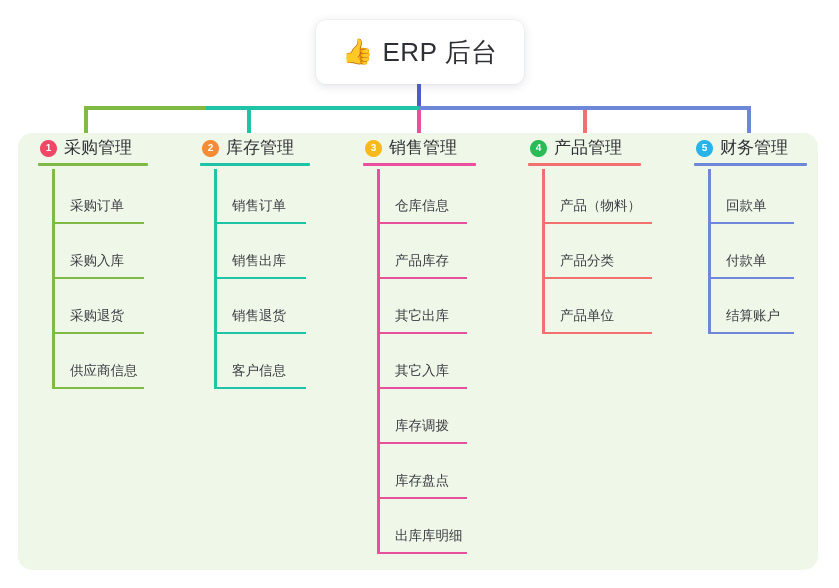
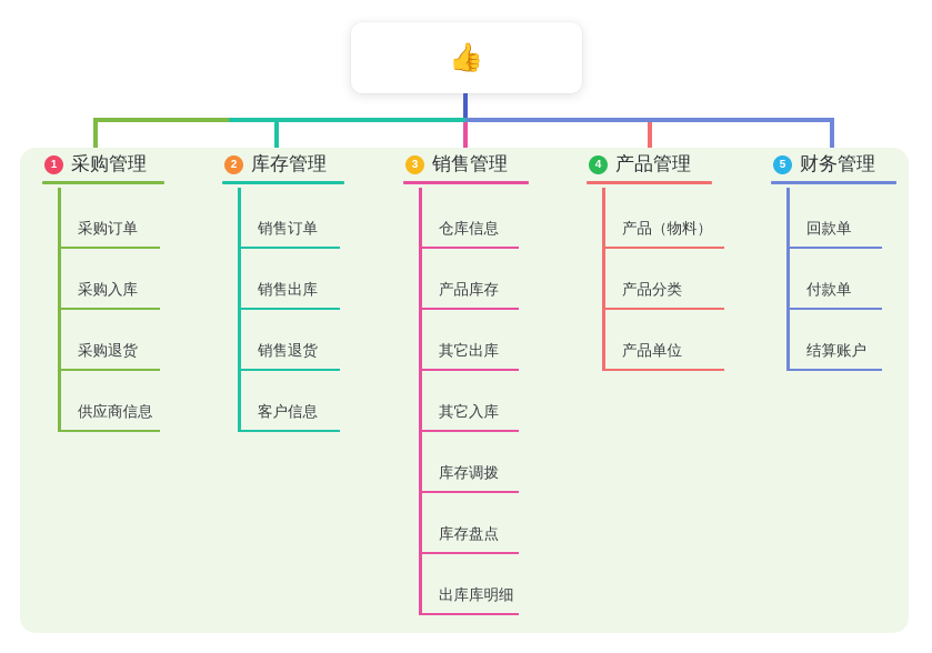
  👍
- ERP 后台
  1
  采购管理
  采购订单
  采购入库
  采购退货
  供应商信息
  2
  库存管理
  销售订单
  销售出库
  销售退货
  客户信息
  3
  销售管理
  仓库信息
  产品库存
  其它出库
  其它入库
  库存调拨
  库存盘点
  出库库明细
  4
  产品管理
  产品（物料）
  产品分类
  产品单位
  5
  财务管理
  回款单
  付款单
  结算账户
